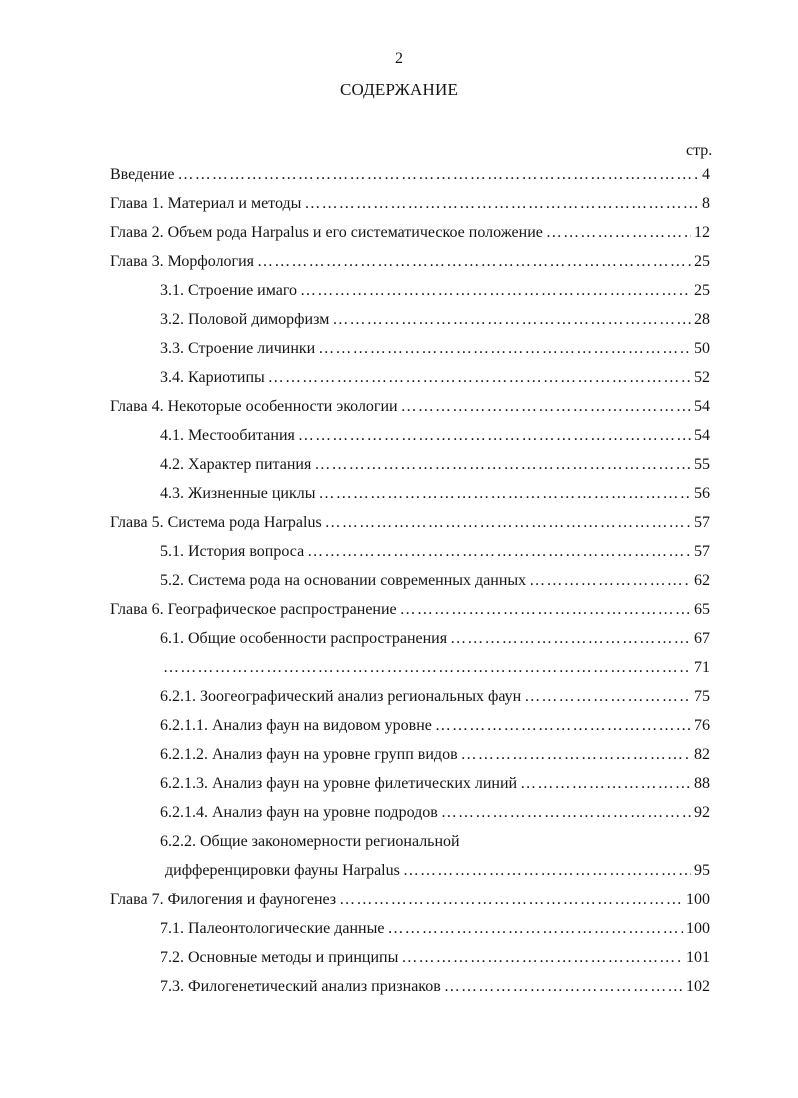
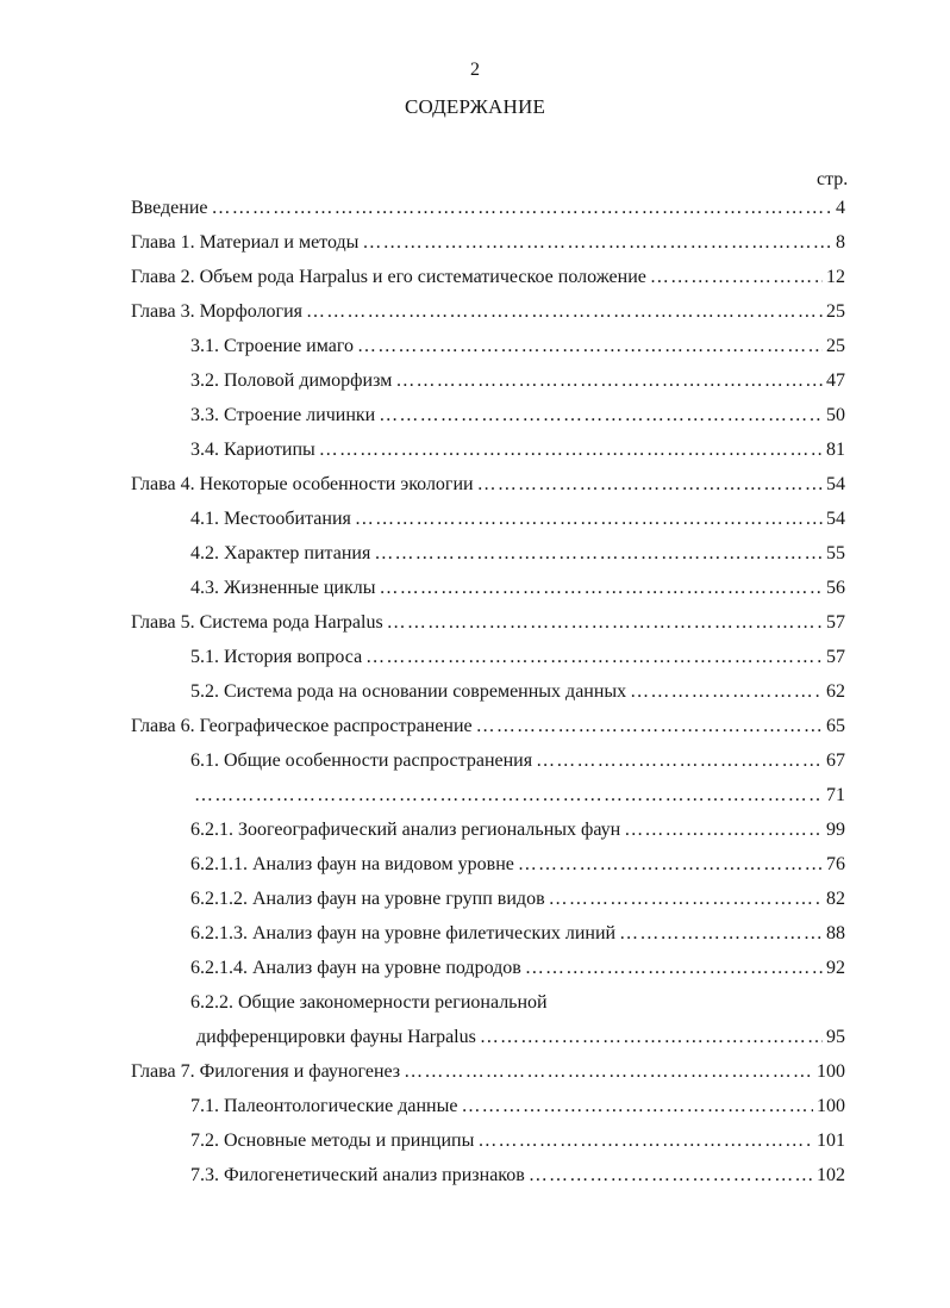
  2
  СОДЕРЖАНИЕ
  стр.
  Введение
  4
  Глава 1. Материал и методы
  8
  Глава 2. Объем рода Harpalus и его систематическое положение
  12
  Глава 3. Морфология
  25
  3.1. Строение имаго
  25
  3.2. Половой диморфизм
- 28
+ 47
  3.3. Строение личинки
  50
  3.4. Кариотипы
- 52
+ 81
  Глава 4. Некоторые особенности экологии
  54
  4.1. Местообитания
  54
  4.2. Характер питания
  55
  4.3. Жизненные циклы
  56
  Глава 5. Система рода Harpalus
  57
  5.1. История вопроса
  57
  5.2. Система рода на основании современных данных
  62
  Глава 6. Географическое распространение
  65
  6.1. Общие особенности распространения
  67
  71
  6.2.1. Зоогеографический анализ региональных фаун
- 75
+ 99
  6.2.1.1. Анализ фаун на видовом уровне
  76
  6.2.1.2. Анализ фаун на уровне групп видов
  82
  6.2.1.3. Анализ фаун на уровне филетических линий
  88
  6.2.1.4. Анализ фаун на уровне подродов
  92
  6.2.2. Общие закономерности региональной
  дифференцировки фауны Harpalus
  95
  Глава 7. Филогения и фауногенез
  100
  7.1. Палеонтологические данные
  100
  7.2. Основные методы и принципы
  101
  7.3. Филогенетический анализ признаков
  102
